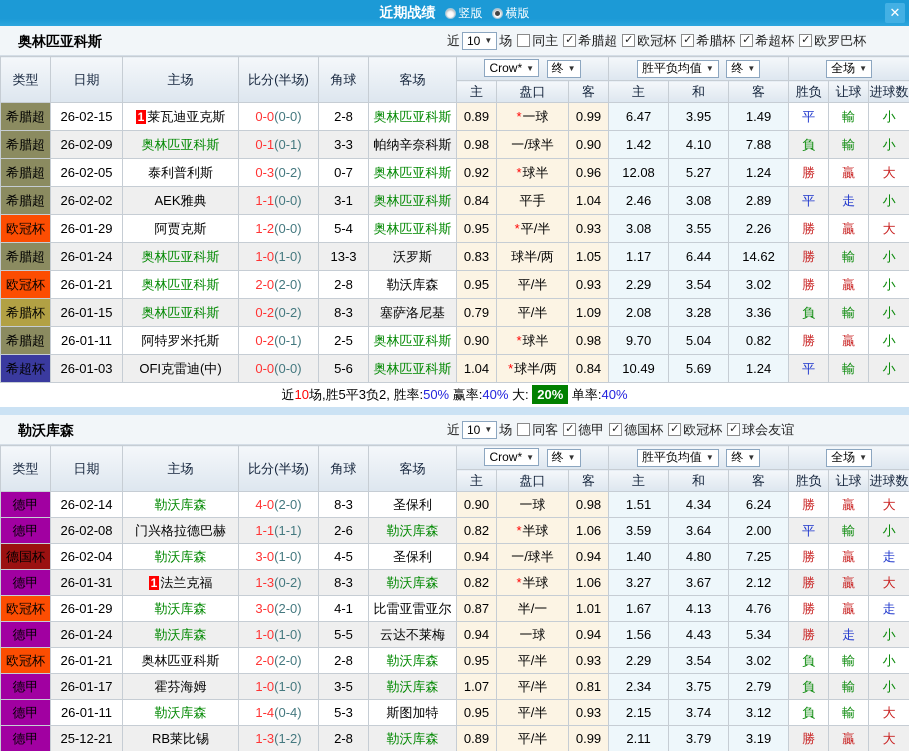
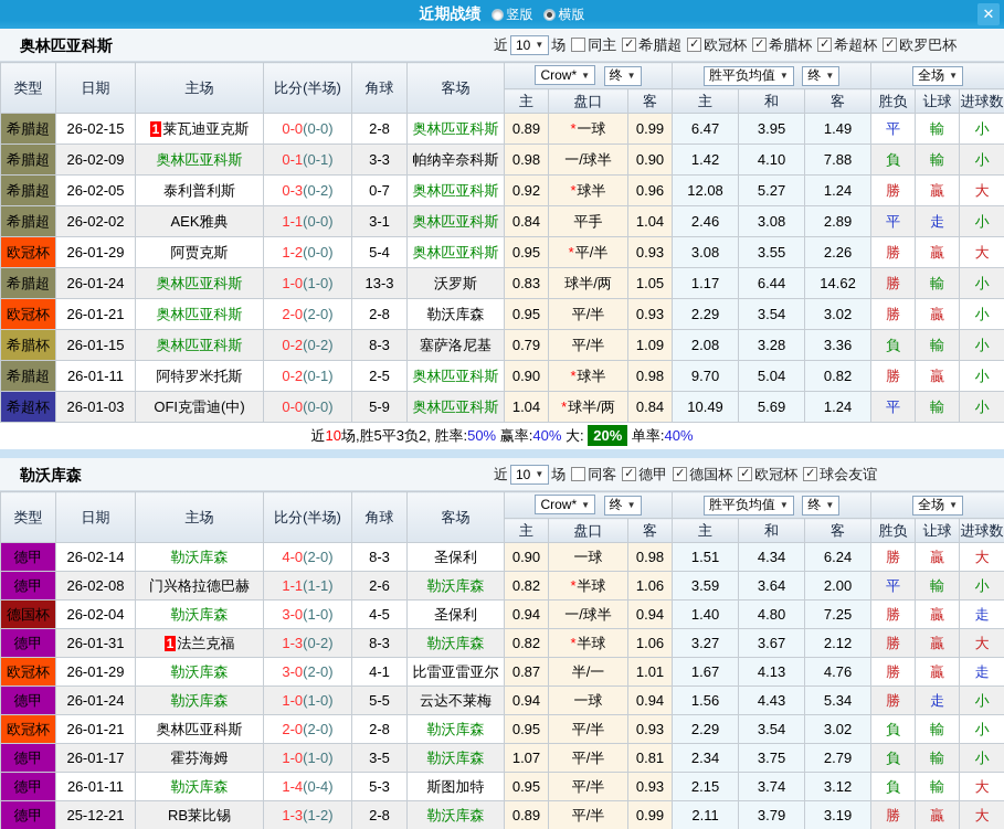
  近期战绩
  竖版
  横版
  ✕
  奥林匹亚科斯
  近
  10
  场
  同主
  希腊超
  欧冠杯
  希腊杯
  希超杯
  欧罗巴杯
  类型	日期	主场	比分(半场)	角球	客场	Crow* 终	胜平负均值 终	全场
  主	盘口	客	主	和	客	胜负	让球	进球数
  希腊超	26-02-15	1 莱瓦迪亚克斯	0-0(0-0)	2-8	奥林匹亚科斯	0.89	*一球	0.99	6.47	3.95	1.49	平	輸	小
  希腊超	26-02-09	奥林匹亚科斯	0-1(0-1)	3-3	帕纳辛奈科斯	0.98	一/球半	0.90	1.42	4.10	7.88	負	輸	小
  希腊超	26-02-05	泰利普利斯	0-3(0-2)	0-7	奥林匹亚科斯	0.92	*球半	0.96	12.08	5.27	1.24	勝	贏	大
  希腊超	26-02-02	AEK雅典	1-1(0-0)	3-1	奥林匹亚科斯	0.84	平手	1.04	2.46	3.08	2.89	平	走	小
  欧冠杯	26-01-29	阿贾克斯	1-2(0-0)	5-4	奥林匹亚科斯	0.95	*平/半	0.93	3.08	3.55	2.26	勝	贏	大
  希腊超	26-01-24	奥林匹亚科斯	1-0(1-0)	13-3	沃罗斯	0.83	球半/两	1.05	1.17	6.44	14.62	勝	輸	小
  欧冠杯	26-01-21	奥林匹亚科斯	2-0(2-0)	2-8	勒沃库森	0.95	平/半	0.93	2.29	3.54	3.02	勝	贏	小
  希腊杯	26-01-15	奥林匹亚科斯	0-2(0-2)	8-3	塞萨洛尼基	0.79	平/半	1.09	2.08	3.28	3.36	負	輸	小
  希腊超	26-01-11	阿特罗米托斯	0-2(0-1)	2-5	奥林匹亚科斯	0.90	*球半	0.98	9.70	5.04	0.82	勝	贏	小
- 希超杯	26-01-03	OFI克雷迪(中)	0-0(0-0)	5-6	奥林匹亚科斯	1.04	*球半/两	0.84	10.49	5.69	1.24	平	輸	小
+ 希超杯	26-01-03	OFI克雷迪(中)	0-0(0-0)	5-9	奥林匹亚科斯	1.04	*球半/两	0.84	10.49	5.69	1.24	平	輸	小
  近10场,胜5平3负2, 胜率:50% 赢率:40% 大: 20% 单率:40%
  勒沃库森
  近
  10
  场
  同客
  德甲
  德国杯
  欧冠杯
  球会友谊
  类型	日期	主场	比分(半场)	角球	客场	Crow* 终	胜平负均值 终	全场
  主	盘口	客	主	和	客	胜负	让球	进球数
  德甲	26-02-14	勒沃库森	4-0(2-0)	8-3	圣保利	0.90	一球	0.98	1.51	4.34	6.24	勝	贏	大
  德甲	26-02-08	门兴格拉德巴赫	1-1(1-1)	2-6	勒沃库森	0.82	*半球	1.06	3.59	3.64	2.00	平	輸	小
  德国杯	26-02-04	勒沃库森	3-0(1-0)	4-5	圣保利	0.94	一/球半	0.94	1.40	4.80	7.25	勝	贏	走
  德甲	26-01-31	1 法兰克福	1-3(0-2)	8-3	勒沃库森	0.82	*半球	1.06	3.27	3.67	2.12	勝	贏	大
  欧冠杯	26-01-29	勒沃库森	3-0(2-0)	4-1	比雷亚雷亚尔	0.87	半/一	1.01	1.67	4.13	4.76	勝	贏	走
  德甲	26-01-24	勒沃库森	1-0(1-0)	5-5	云达不莱梅	0.94	一球	0.94	1.56	4.43	5.34	勝	走	小
  欧冠杯	26-01-21	奥林匹亚科斯	2-0(2-0)	2-8	勒沃库森	0.95	平/半	0.93	2.29	3.54	3.02	負	輸	小
  德甲	26-01-17	霍芬海姆	1-0(1-0)	3-5	勒沃库森	1.07	平/半	0.81	2.34	3.75	2.79	負	輸	小
  德甲	26-01-11	勒沃库森	1-4(0-4)	5-3	斯图加特	0.95	平/半	0.93	2.15	3.74	3.12	負	輸	大
  德甲	25-12-21	RB莱比锡	1-3(1-2)	2-8	勒沃库森	0.89	平/半	0.99	2.11	3.79	3.19	勝	贏	大
